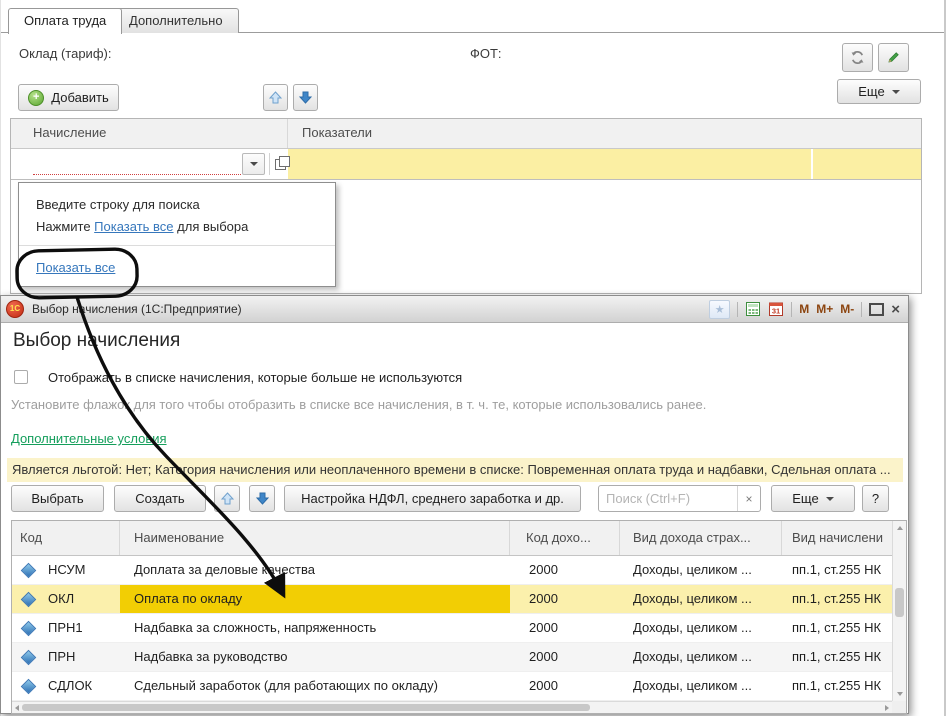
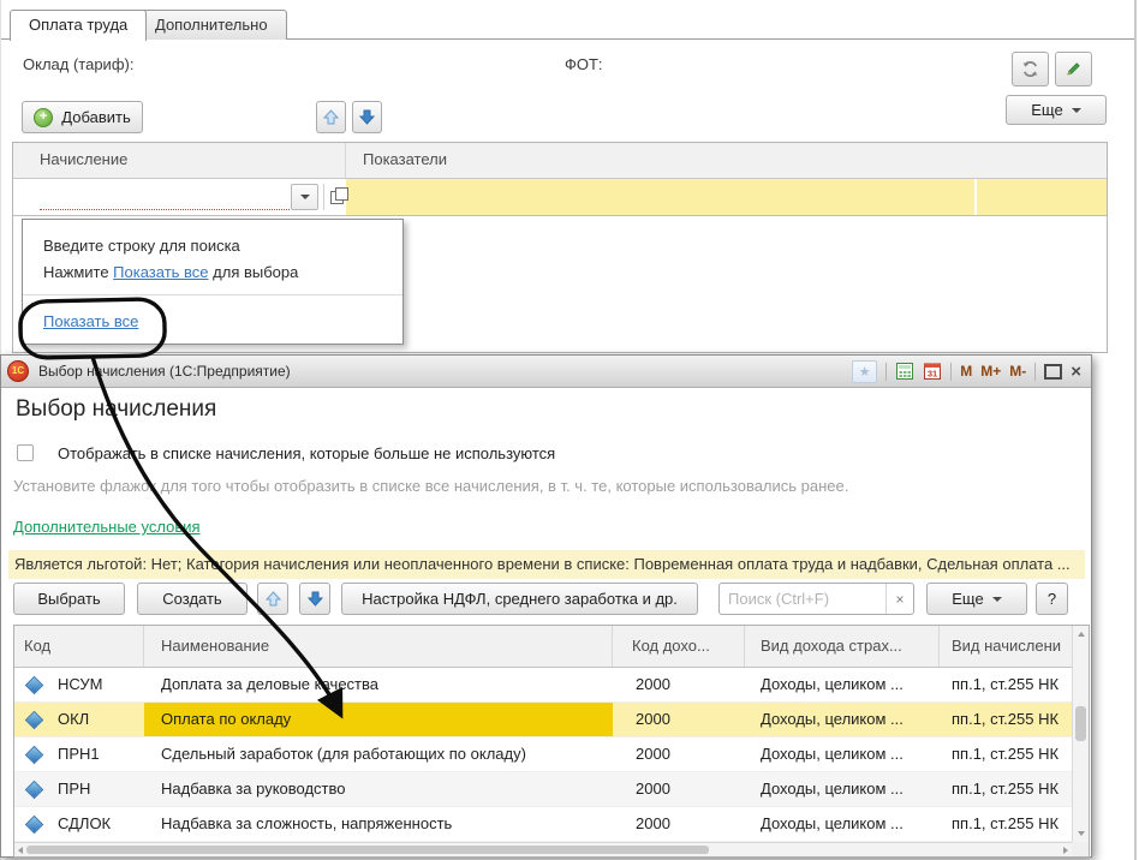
  Оплата труда
  Дополнительно
  Оклад (тариф):
  ФОТ:
  +
  Добавить
  Еще
  Начисление
  Показатели
  Введите строку для поиска
  Нажмите Показать все для выбора
  Показать все
  1С
  Выбор нчисления (1С:Предприятие)
  ★
  31
  М
  М+
  М-
  ×
  Выбор нчисления
  Отображаь в списке начисления, которые больше не используются
  Установите флажо для того чтобы отобразить в списке все начисления, в т. ч. те, которые использовались ранее.
  Дополнительные услоия
  Является льготой: Нет; Катгория начисления или неоплаченного времени в списке: Повременная оплата труда и надбавки, Сдельная оплата ...
  Выбрать
  Создать
  Настройка НДФЛ, среднего заработка и др.
  Поиск (Ctrl+F)
  ×
  Еще
  ?
  Код
  Наименование
  Код дохо...
  Вид дохода страх...
  Вид начислени
  НСУМ
  Доплата за деловые качества
  2000
  Доходы, целиком ...
  пп.1, ст.255 НК
  ОКЛ
  Оплата по окладу
  2000
  Доходы, целиком ...
  пп.1, ст.255 НК
  ПРН1
- Надбавка за сложность, напряженность
+ Сдельный заработок (для работающих по окладу)
  2000
  Доходы, целиком ...
  пп.1, ст.255 НК
  ПРН
  Надбавка за руководство
  2000
  Доходы, целиком ...
  пп.1, ст.255 НК
  СДЛОК
- Сдельный заработок (для работающих по окладу)
+ Надбавка за сложность, напряженность
  2000
  Доходы, целиком ...
  пп.1, ст.255 НК
